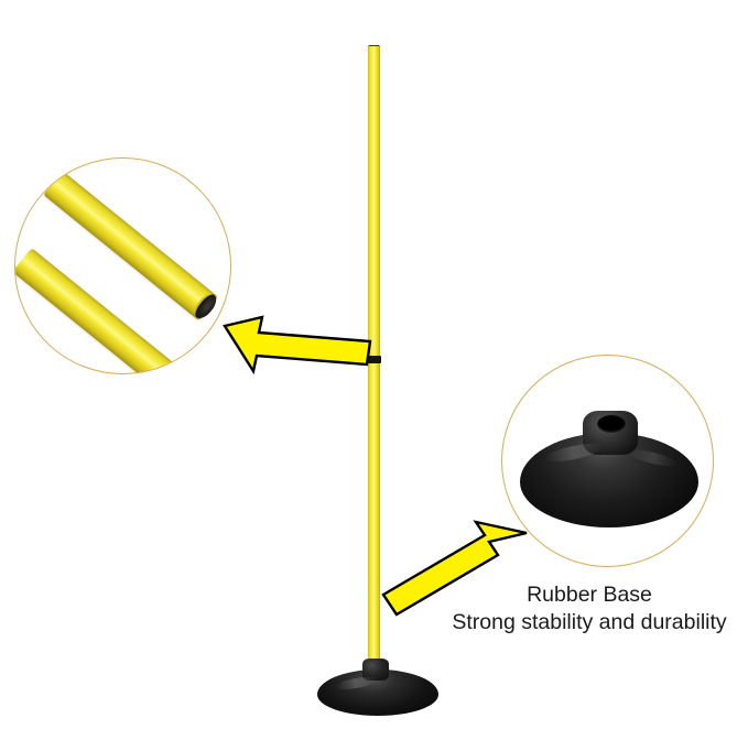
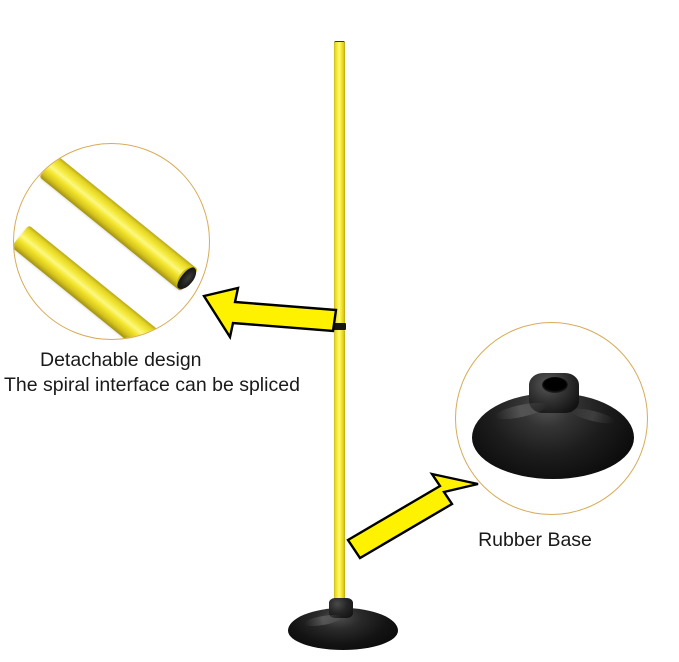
+ Detachable design
+ The spiral interface can be spliced
  Rubber Base
- Strong stability and durability
